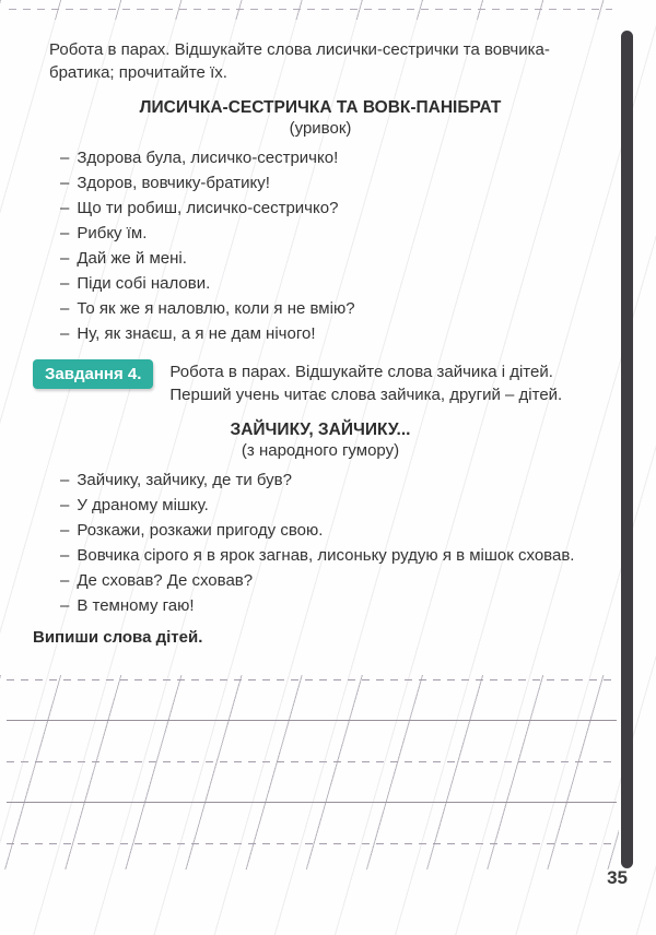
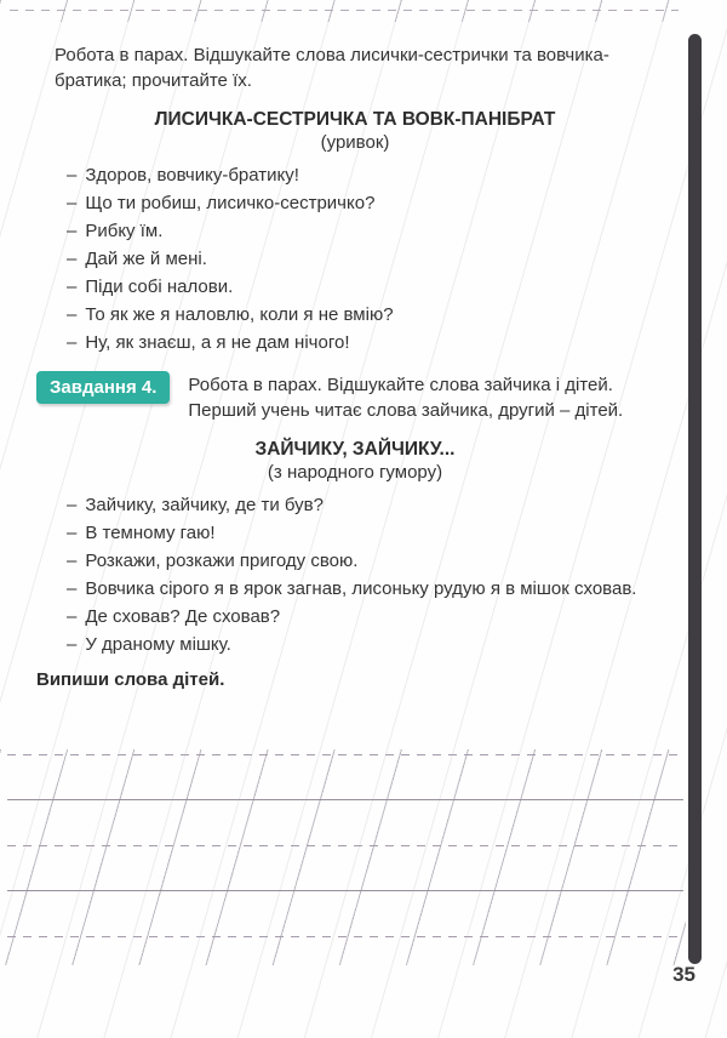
  Робота в парах. Відшукайте слова лисички-сестрички та вовчика-братика; прочитайте їх.
  ЛИСИЧКА-СЕСТРИЧКА ТА ВОВК-ПАНІБРАТ
  (уривок)
- – Здорова була, лисичко-сестричко!
  – Здоров, вовчику-братику!
  – Що ти робиш, лисичко-сестричко?
  – Рибку їм.
  – Дай же й мені.
  – Піди собі налови.
  – То як же я наловлю, коли я не вмію?
  – Ну, як знаєш, а я не дам нічого!
  Завдання 4.
  Робота в парах. Відшукайте слова зайчика і дітей. Перший учень читає слова зайчика, другий – дітей.
  ЗАЙЧИКУ, ЗАЙЧИКУ...
  (з народного гумору)
  – Зайчику, зайчику, де ти був?
- – У драному мішку.
+ – В темному гаю!
  – Розкажи, розкажи пригоду свою.
  – Вовчика сірого я в ярок загнав, лисоньку рудую я в мішок сховав.
  – Де сховав? Де сховав?
- – В темному гаю!
+ – У драному мішку.
  Випиши слова дітей.
  35
